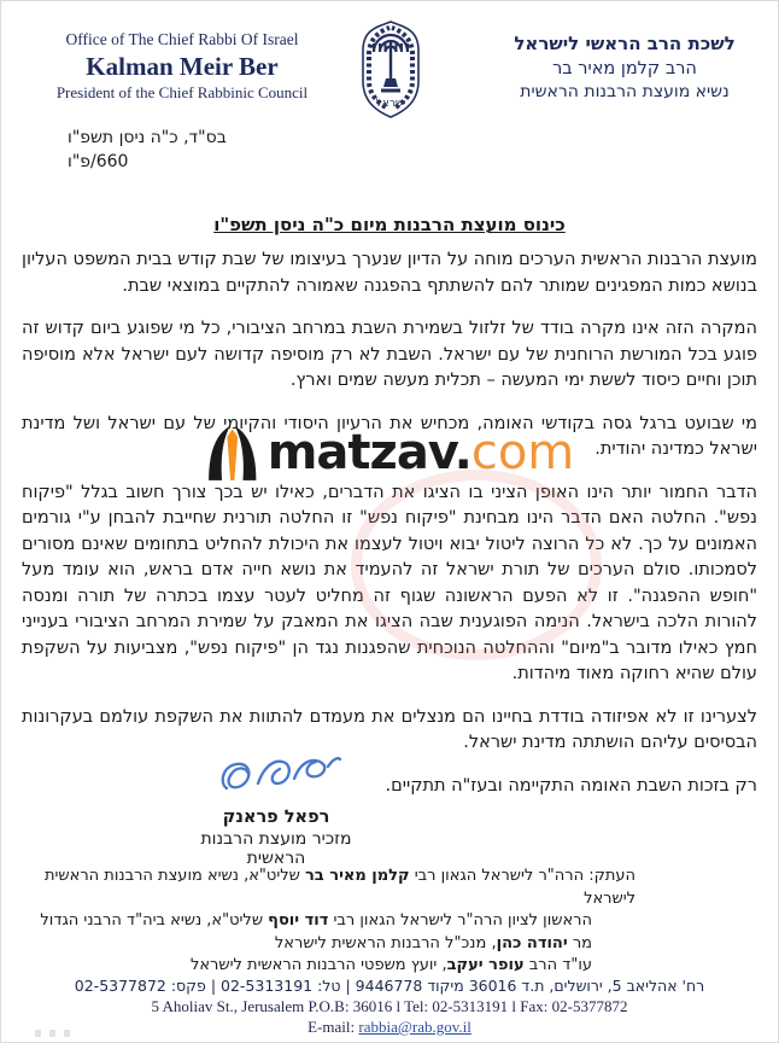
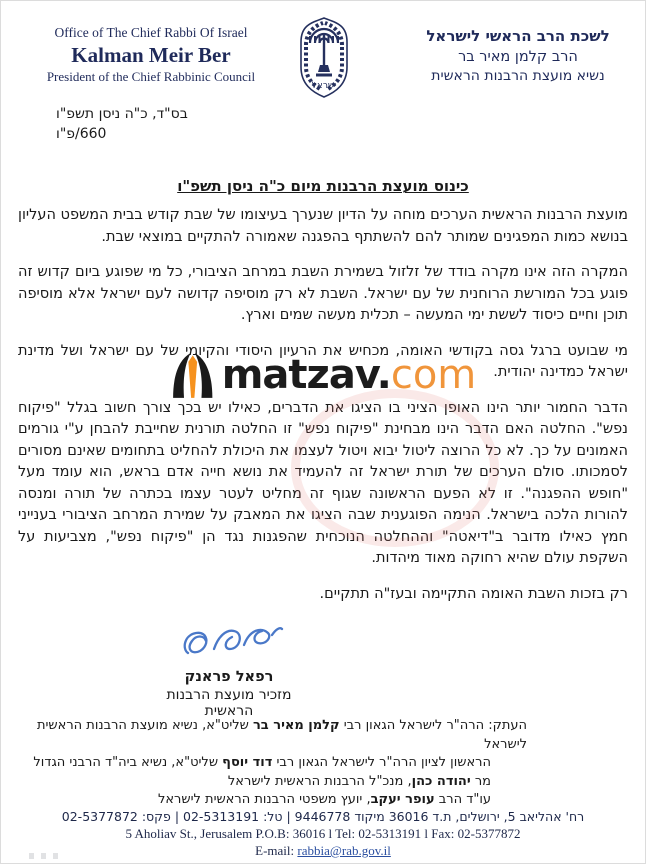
  Office of The Chief Rabbi Of Israel
  Kalman Meir Ber
  President of the Chief Rabbinic Council
  ישראל
  לשכת הרב הראשי לישראל
  הרב קלמן מאיר בר
  נשיא מועצת הרבנות הראשית
  בס"ד, כ"ה ניסן תשפ"ו
  660/פ"ו
  כינוס מועצת הרבנות מיום כ"ה ניסן תשפ"ו
  מועצת הרבנות הראשית הערכים מוחה על הדיון שנערך בעיצומו של שבת קודש בבית המשפט העליון בנושא כמות המפגינים שמותר להם להשתתף בהפגנה שאמורה להתקיים במוצאי שבת.
  המקרה הזה אינו מקרה בודד של זלזול בשמירת השבת במרחב הציבורי, כל מי שפוגע ביום קדוש זה פוגע בכל המורשת הרוחנית של עם ישראל. השבת לא רק מוסיפה קדושה לעם ישראל אלא מוסיפה תוכן וחיים כיסוד לששת ימי המעשה – תכלית מעשה שמים וארץ.
  מי שבועט ברגל גסה בקודשי האומה, מכחיש את הרעיון היסודי והקיומי של עם ישראל ושל מדינת ישראל כמדינה יהודית.
- הדבר החמור יותר הינו האופן הציני בו הציגו את הדברים, כאילו יש בכך צורך חשוב בגלל "פיקוח נפש". החלטה האם הדבר הינו מבחינת "פיקוח נפש" זו החלטה תורנית שחייבת להבחן ע"י גורמים האמונים על כך. לא כל הרוצה ליטול יבוא ויטול לעצמו את היכולת להחליט בתחומים שאינם מסורים לסמכותו. סולם הערכים של תורת ישראל זה להעמיד את נושא חייה אדם בראש, הוא עומד מעל "חופש ההפגנה". זו לא הפעם הראשונה שגוף זה מחליט לעטר עצמו בכתרה של תורה ומנסה להורות הלכה בישראל. הנימה הפוגענית שבה הציגו את המאבק על שמירת המרחב הציבורי בענייני חמץ כאילו מדובר ב"מיום" וההחלטה הנוכחית שהפגנות נגד הן "פיקוח נפש", מצביעות על השקפת עולם שהיא רחוקה מאוד מיהדות.
+ הדבר החמור יותר הינו האופן הציני בו הציגו את הדברים, כאילו יש בכך צורך חשוב בגלל "פיקוח נפש". החלטה האם הדבר הינו מבחינת "פיקוח נפש" זו החלטה תורנית שחייבת להבחן ע"י גורמים האמונים על כך. לא כל הרוצה ליטול יבוא ויטול לעצמו את היכולת להחליט בתחומים שאינם מסורים לסמכותו. סולם הערכים של תורת ישראל זה להעמיד את נושא חייה אדם בראש, הוא עומד מעל "חופש ההפגנה". זו לא הפעם הראשונה שגוף זה מחליט לעטר עצמו בכתרה של תורה ומנסה להורות הלכה בישראל. הנימה הפוגענית שבה הציגו את המאבק על שמירת המרחב הציבורי בענייני חמץ כאילו מדובר ב"דיאטה" וההחלטה הנוכחית שהפגנות נגד הן "פיקוח נפש", מצביעות על השקפת עולם שהיא רחוקה מאוד מיהדות.
- לצערינו זו לא אפיזודה בודדת בחיינו הם מנצלים את מעמדם להתוות את השקפת עולמם בעקרונות הבסיסים עליהם הושתתה מדינת ישראל.
  רק בזכות השבת האומה התקיימה ובעז"ה תתקיים.
  matzav.
  com
  רפאל פראנק
  מזכיר מועצת הרבנות הראשית
  העתק: הרה"ר לישראל הגאון רבי קלמן מאיר בר שליט"א, נשיא מועצת הרבנות הראשית לישראל
  הראשון לציון הרה"ר לישראל הגאון רבי דוד יוסף שליט"א, נשיא ביה"ד הרבני הגדול
  מר יהודה כהן, מנכ"ל הרבנות הראשית לישראל
  עו"ד הרב עופר יעקב, יועץ משפטי הרבנות הראשית לישראל
  רח' אהליאב 5, ירושלים, ת.ד 36016 מיקוד 9446778 | טל: 02-5313191 | פקס: 02-5377872
  5 Aholiav St., Jerusalem P.O.B: 36016 l Tel: 02-5313191 l Fax: 02-5377872
  E-mail: rabbia@rab.gov.il
